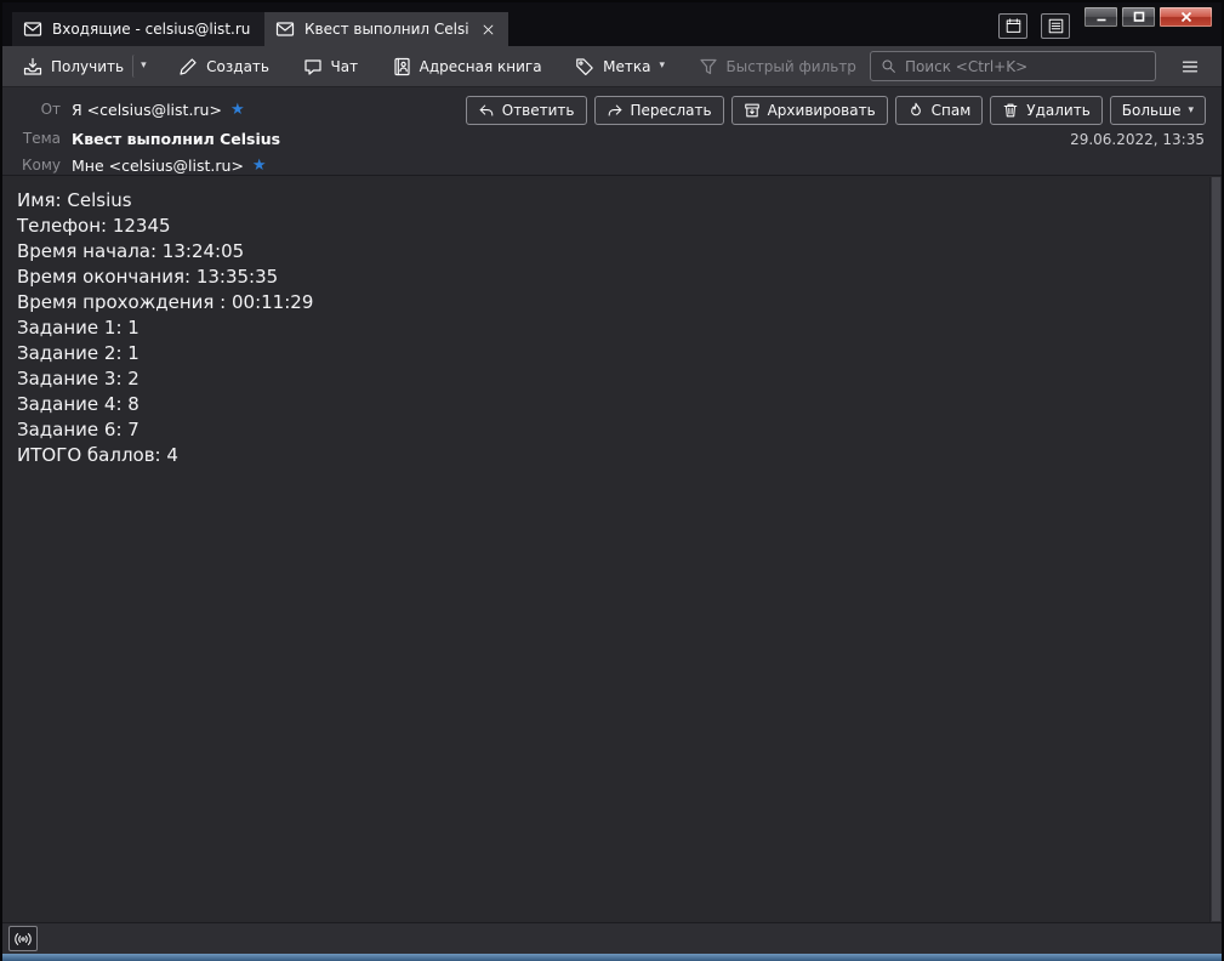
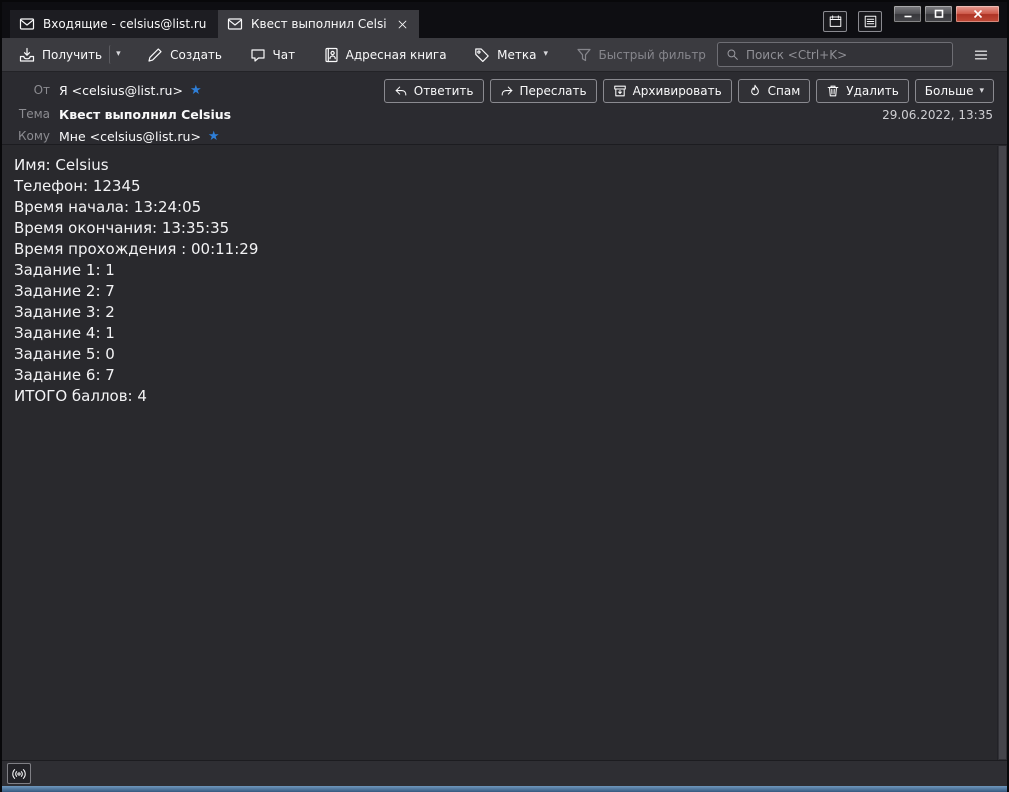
  Входящие - celsius@list.ru
  Квест выполнил Celsi
  Получить
  ▾
  Создать
  Чат
  Адресная книга
  Метка
  ▾
  Быстрый фильтр
  Поиск <Ctrl+K>
  От
  Я <celsius@list.ru>
  ★
  Тема
  Квест выполнил Celsius
  Кому
  Мне <celsius@list.ru>
  ★
  29.06.2022, 13:35
  Ответить
  Переслать
  Архивировать
  Спам
  Удалить
  Больше
  ▾
  Имя: Celsius
  Телефон: 12345
  Время начала: 13:24:05
  Время окончания: 13:35:35
  Время прохождения : 00:11:29
  Задание 1: 1
- Задание 2: 1
+ Задание 2: 7
  Задание 3: 2
- Задание 4: 8
+ Задание 4: 1
+ Задание 5: 0
  Задание 6: 7
  ИТОГО баллов: 4
